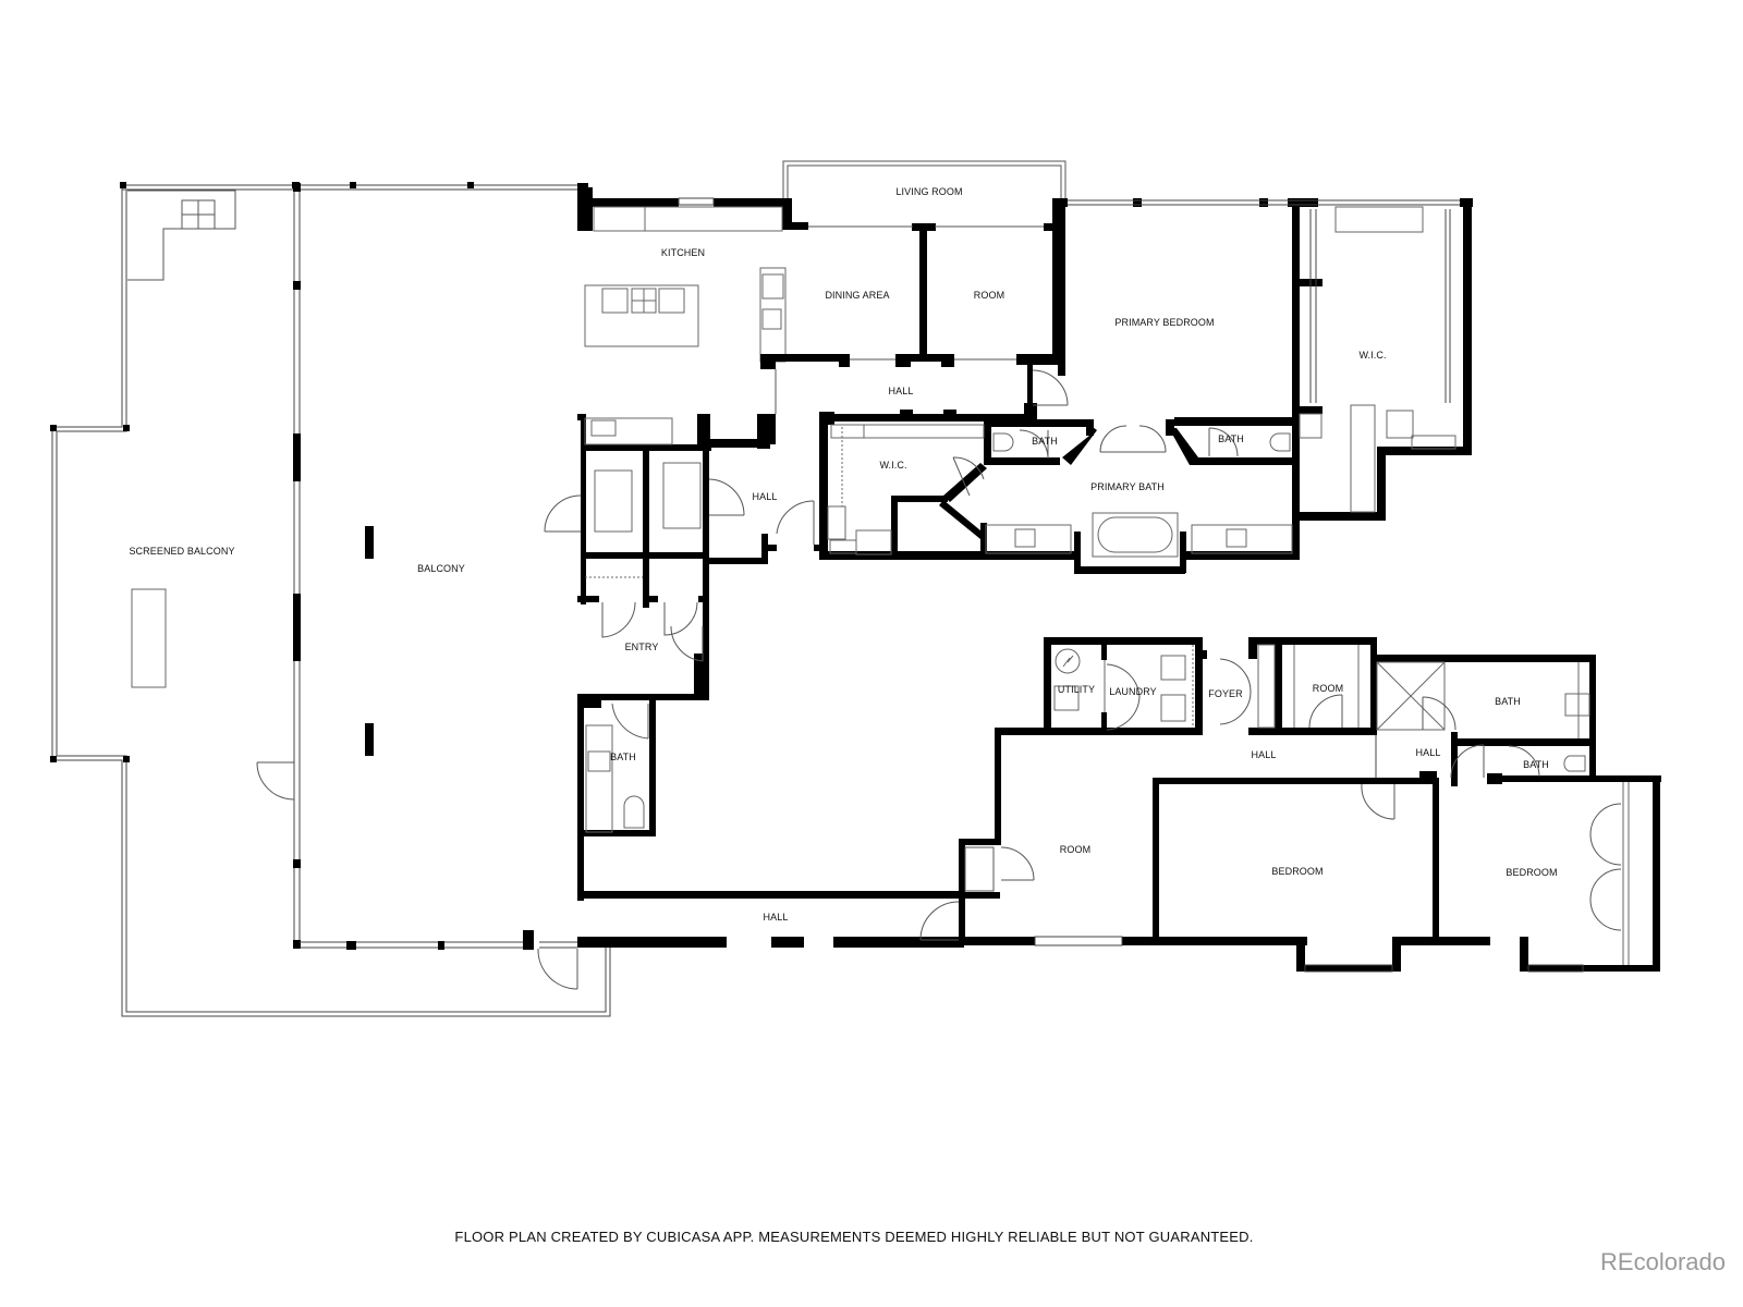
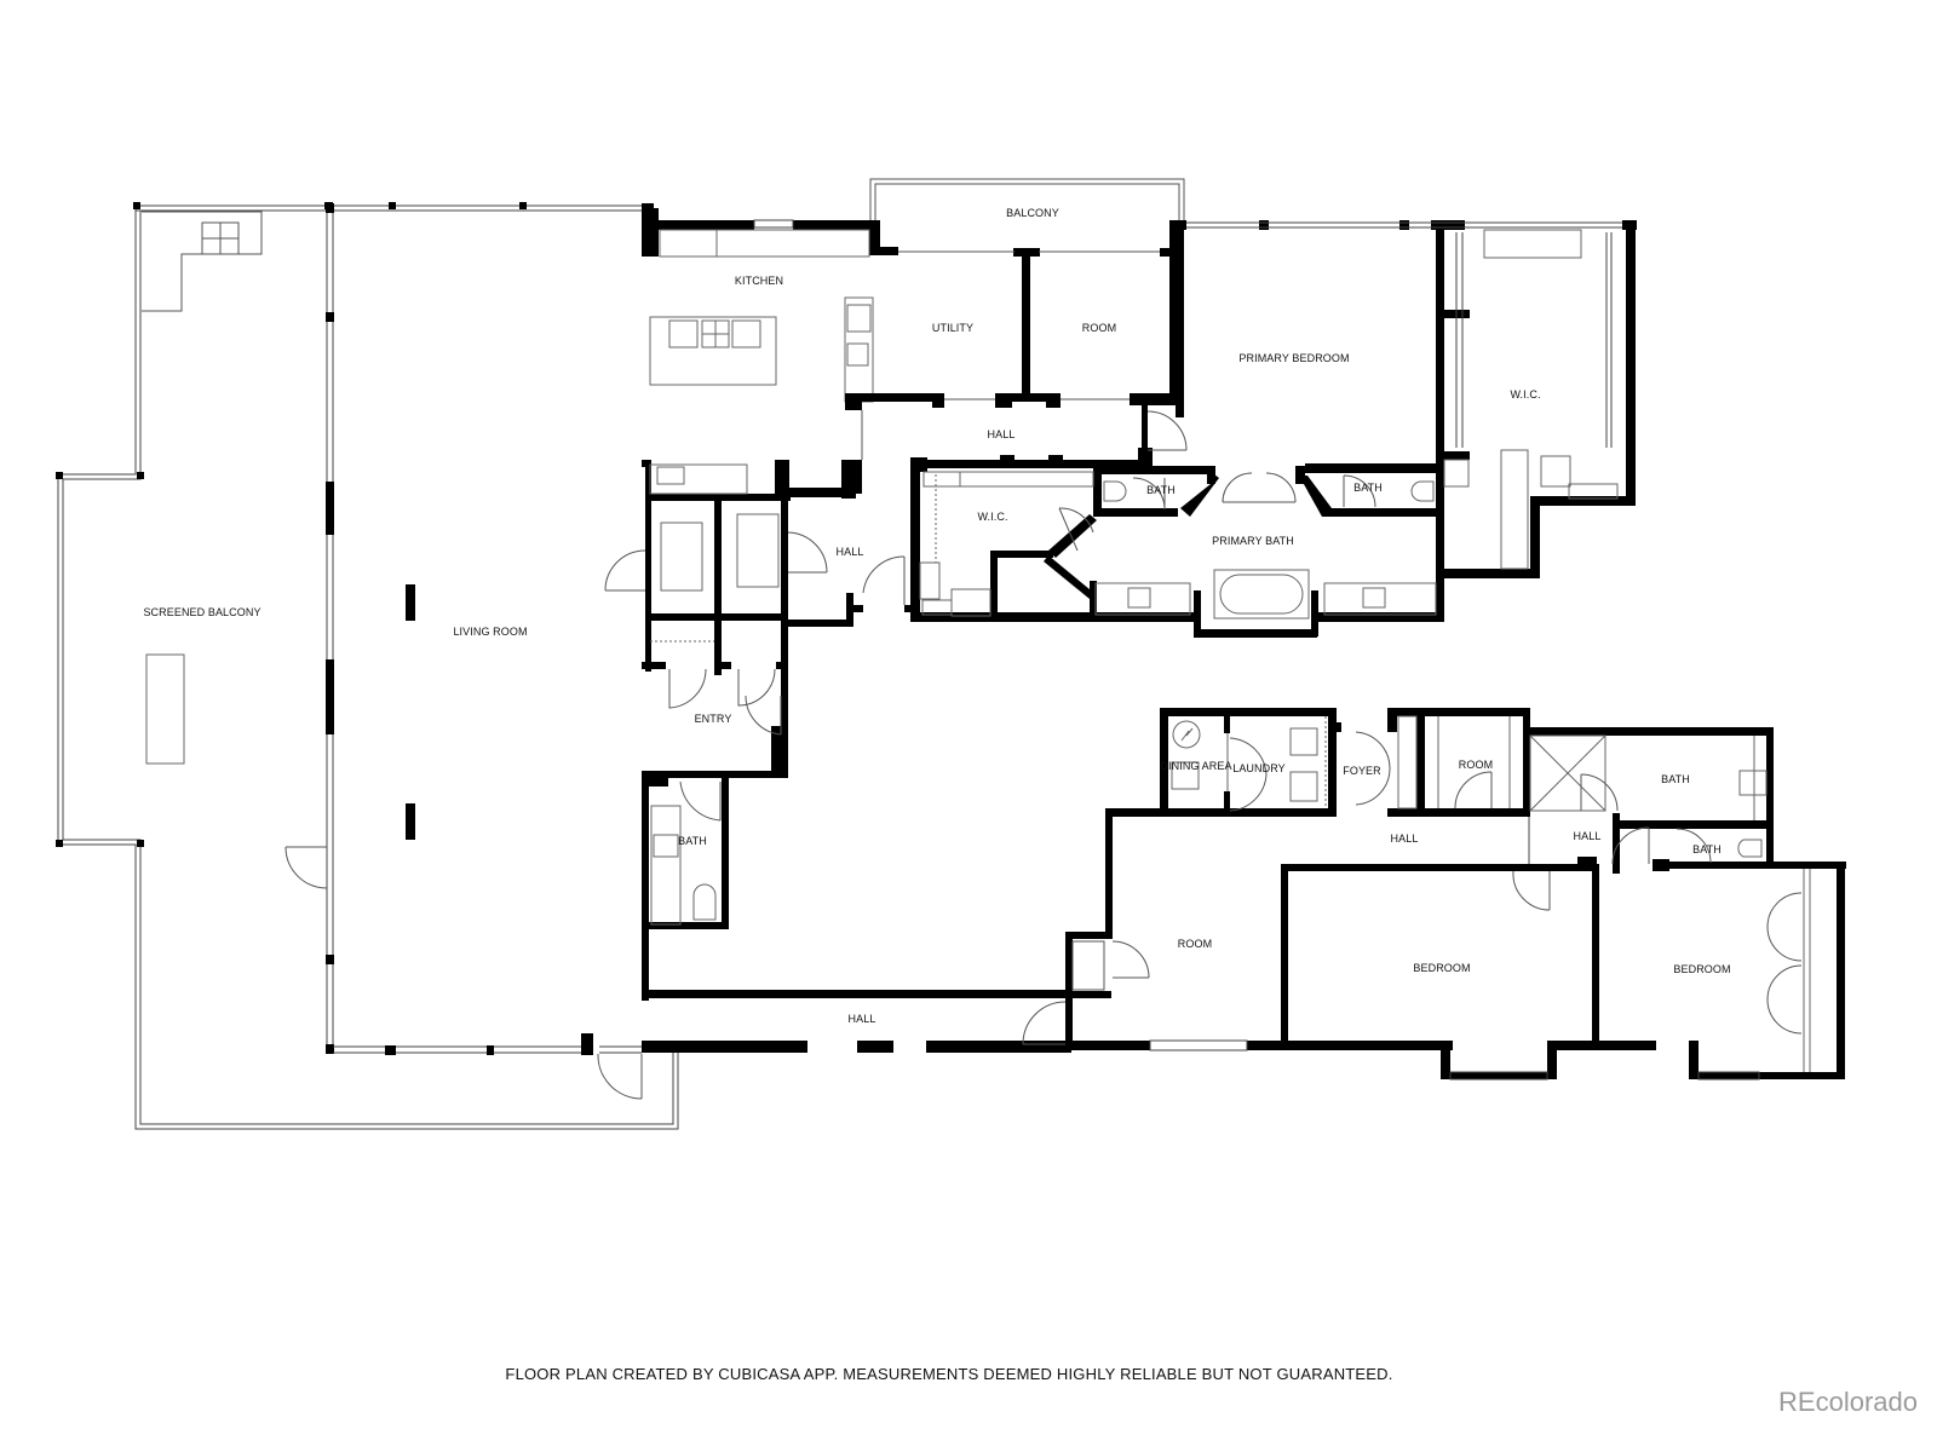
  SCREENED BALCONY
- BALCONY
+ LIVING ROOM
  KITCHEN
- LIVING ROOM
+ BALCONY
- DINING AREA
+ UTILITY
  ROOM
  HALL
  PRIMARY BEDROOM
  W.I.C.
  HALL
  W.I.C.
  BATH
  BATH
  PRIMARY BATH
  ENTRY
  BATH
- UTILITY
+ DINING AREA
  LAUNDRY
  FOYER
  ROOM
  BATH
  HALL
  HALL
  BATH
  ROOM
  BEDROOM
  BEDROOM
  HALL
  FLOOR PLAN CREATED BY CUBICASA APP. MEASUREMENTS DEEMED HIGHLY RELIABLE BUT NOT GUARANTEED.
  REcolorado
